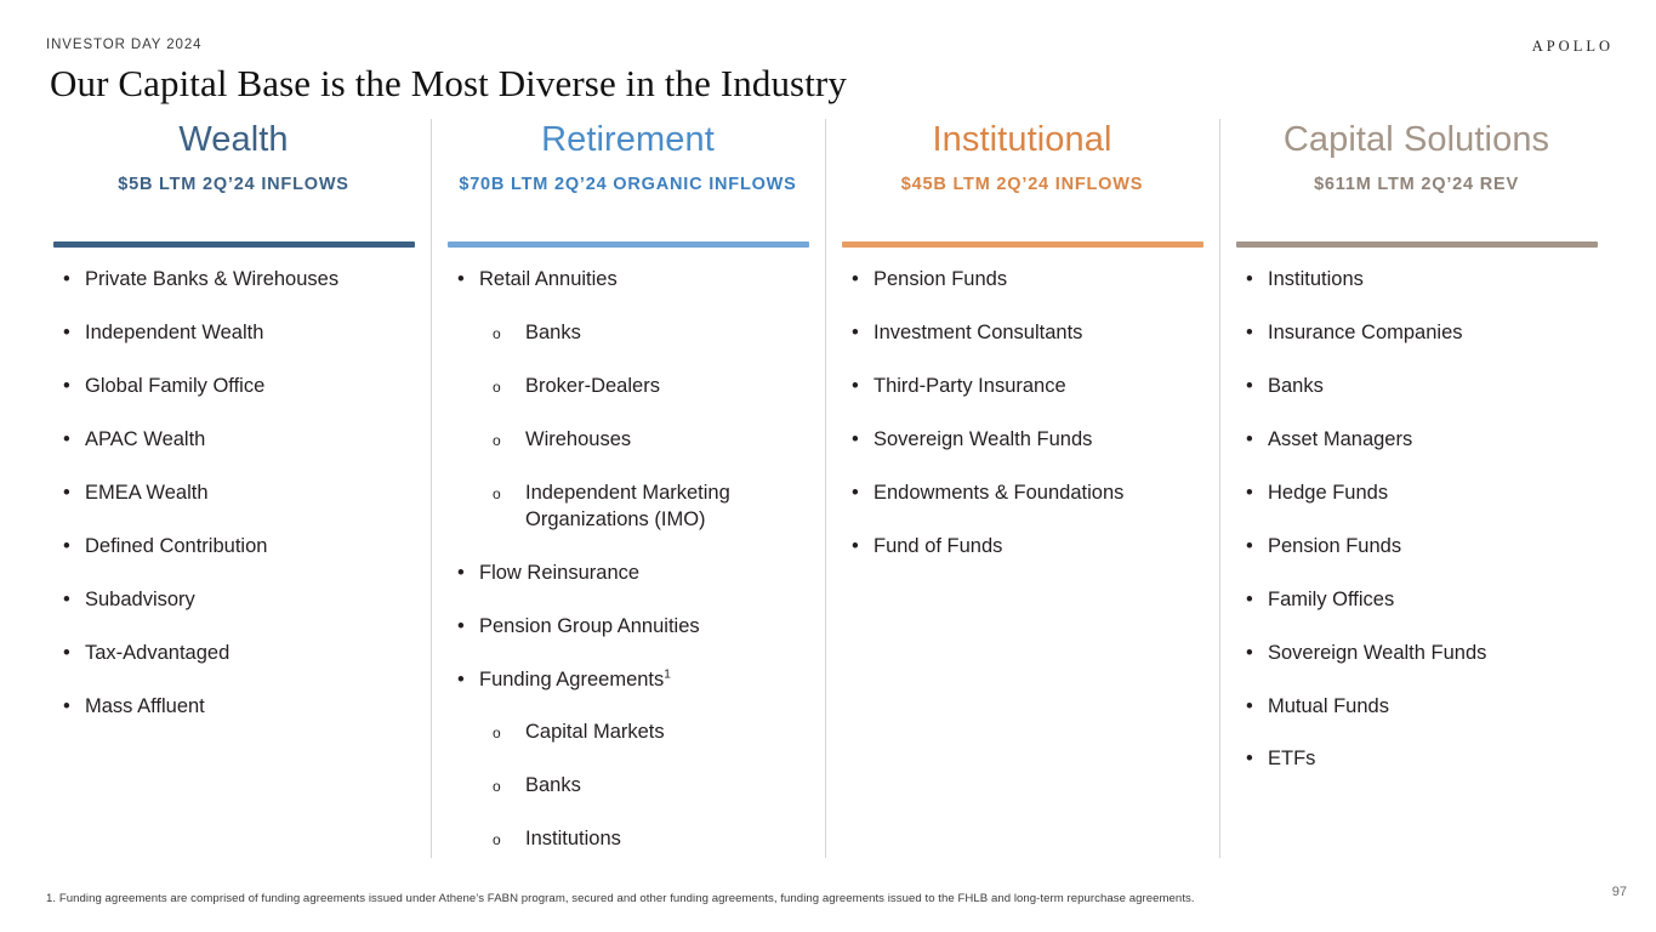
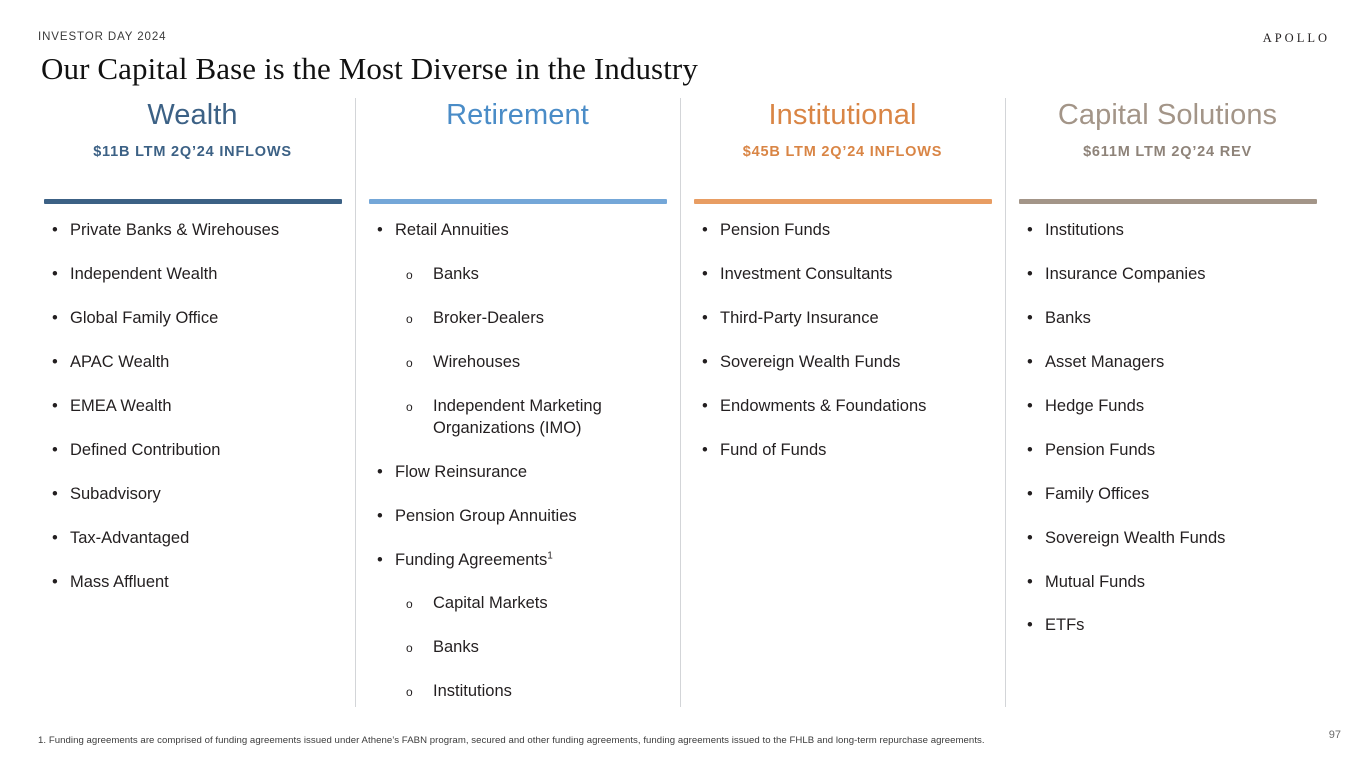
  INVESTOR DAY 2024
  APOLLO
  Our Capital Base is the Most Diverse in the Industry
  Wealth
- $5B LTM 2Q’24 INFLOWS
+ $11B LTM 2Q’24 INFLOWS
  •
  Private Banks & Wirehouses
  •
  Independent Wealth
  •
  Global Family Office
  •
  APAC Wealth
  •
  EMEA Wealth
  •
  Defined Contribution
  •
  Subadvisory
  •
  Tax-Advantaged
  •
  Mass Affluent
  Retirement
- $70B LTM 2Q’24 ORGANIC INFLOWS
  •
  Retail Annuities
  o
  Banks
  o
  Broker-Dealers
  o
  Wirehouses
  o
  Independent Marketing Organizations (IMO)
  •
  Flow Reinsurance
  •
  Pension Group Annuities
  •
  Funding Agreements1
  o
  Capital Markets
  o
  Banks
  o
  Institutions
  Institutional
  $45B LTM 2Q’24 INFLOWS
  •
  Pension Funds
  •
  Investment Consultants
  •
  Third-Party Insurance
  •
  Sovereign Wealth Funds
  •
  Endowments & Foundations
  •
  Fund of Funds
  Capital Solutions
  $611M LTM 2Q’24 REV
  •
  Institutions
  •
  Insurance Companies
  •
  Banks
  •
  Asset Managers
  •
  Hedge Funds
  •
  Pension Funds
  •
  Family Offices
  •
  Sovereign Wealth Funds
  •
  Mutual Funds
  •
  ETFs
  1. Funding agreements are comprised of funding agreements issued under Athene’s FABN program, secured and other funding agreements, funding agreements issued to the FHLB and long-term repurchase agreements.
  97
